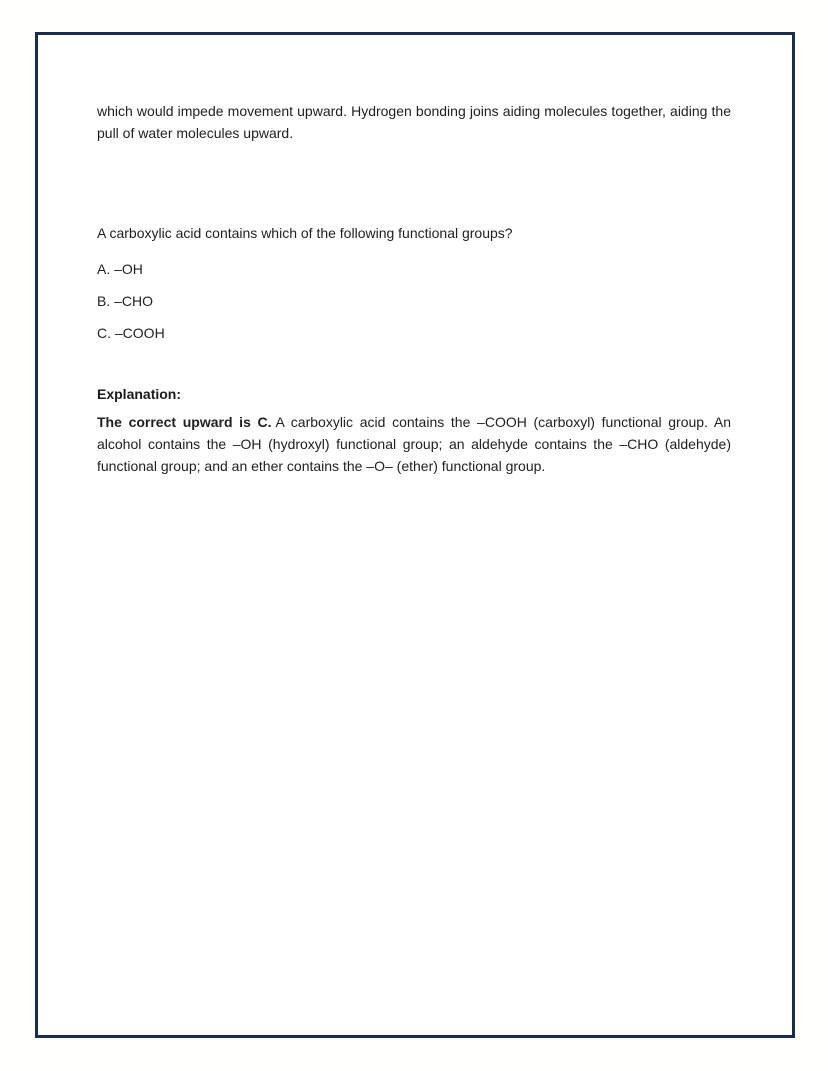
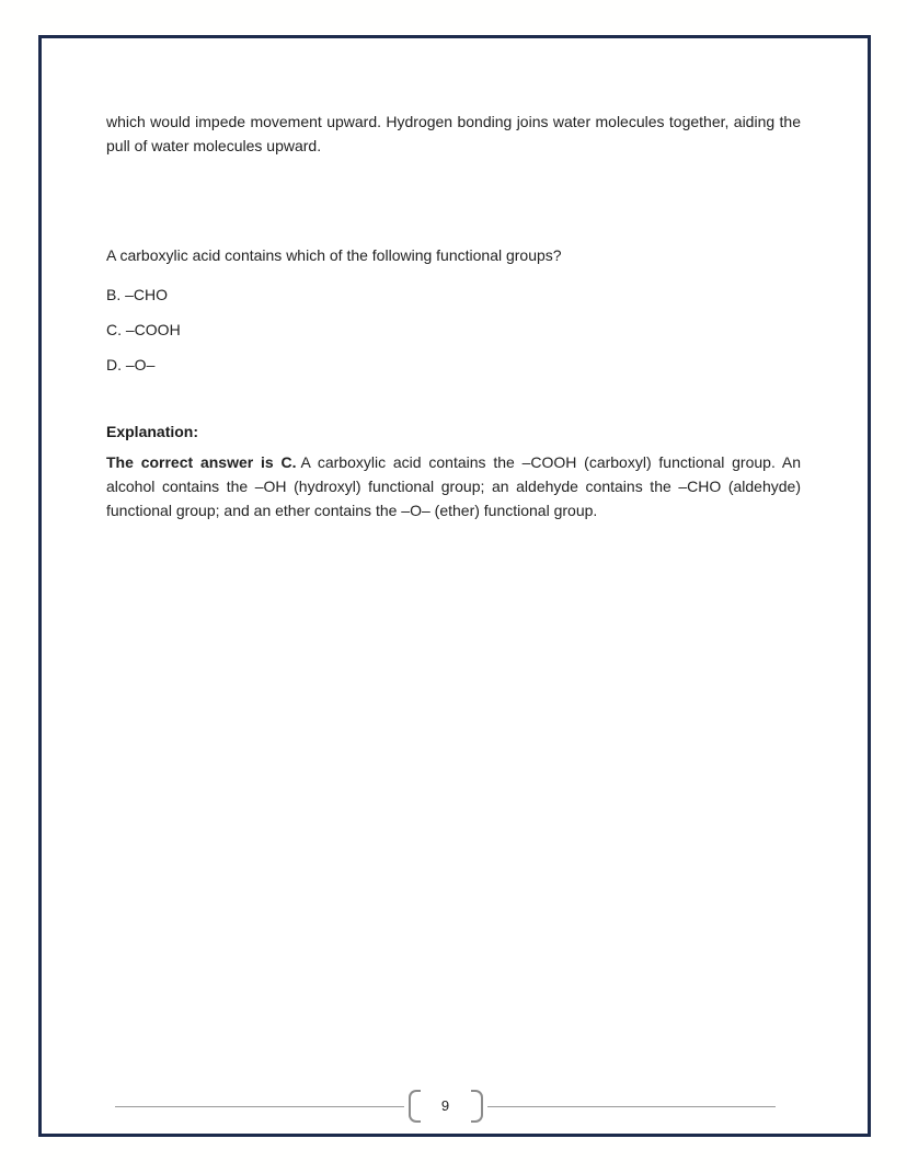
- which would impede movement upward. Hydrogen bonding joins aiding molecules together, aiding the pull of water molecules upward.
+ which would impede movement upward. Hydrogen bonding joins water molecules together, aiding the pull of water molecules upward.
  A carboxylic acid contains which of the following functional groups?
- A. –OH
  B. –CHO
  C. –COOH
+ D. –O–
  Explanation:
- The correct upward is C. A carboxylic acid contains the –COOH (carboxyl) functional group. An alcohol contains the –OH (hydroxyl) functional group; an aldehyde contains the –CHO (aldehyde) functional group; and an ether contains the –O– (ether) functional group.
+ The correct answer is C. A carboxylic acid contains the –COOH (carboxyl) functional group. An alcohol contains the –OH (hydroxyl) functional group; an aldehyde contains the –CHO (aldehyde) functional group; and an ether contains the –O– (ether) functional group.
+ 9
